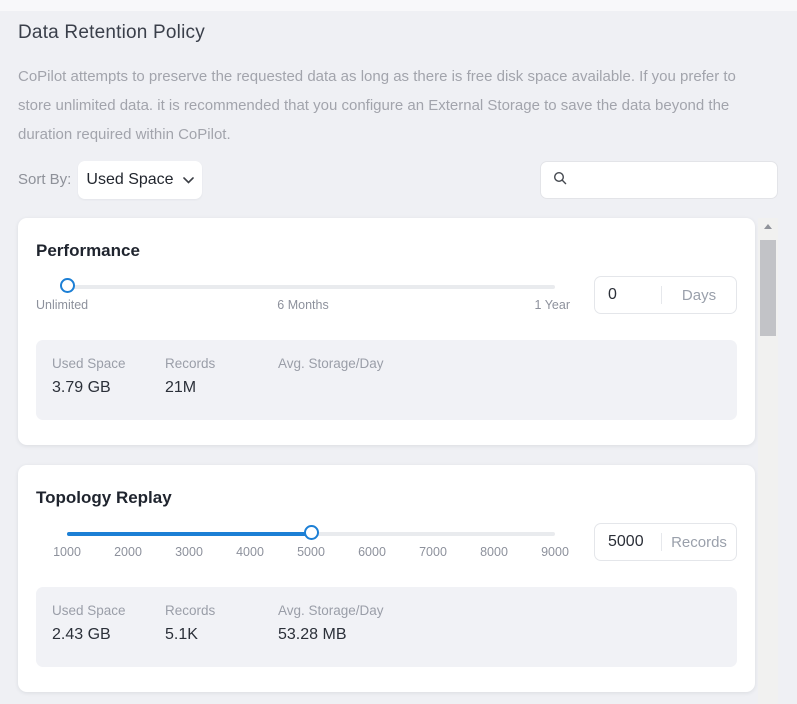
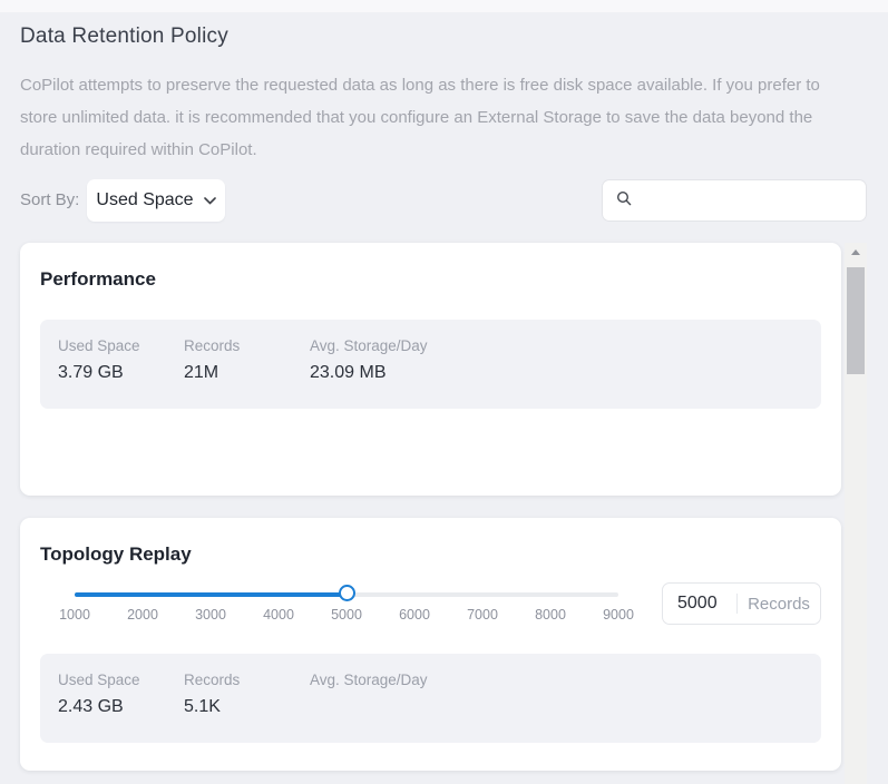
  Data Retention Policy
  CoPilot attempts to preserve the requested data as long as there is free disk space available. If you prefer to store unlimited data. it is recommended that you configure an External Storage to save the data beyond the duration required within CoPilot.
  Sort By:
  Used Space
  Performance
- Unlimited
- 6 Months
- 1 Year
- 0
- Days
  Used Space
  3.79 GB
  Records
  21M
  Avg. Storage/Day
+ 23.09 MB
  Topology Replay
  1000
  2000
  3000
  4000
  5000
  6000
  7000
  8000
  9000
  5000
  Records
  Used Space
  2.43 GB
  Records
  5.1K
  Avg. Storage/Day
- 53.28 MB
